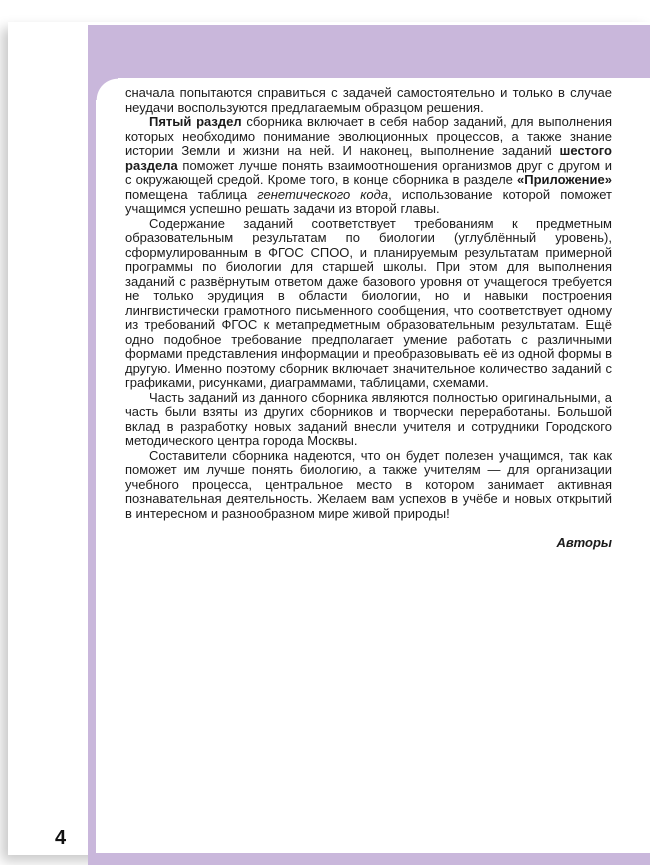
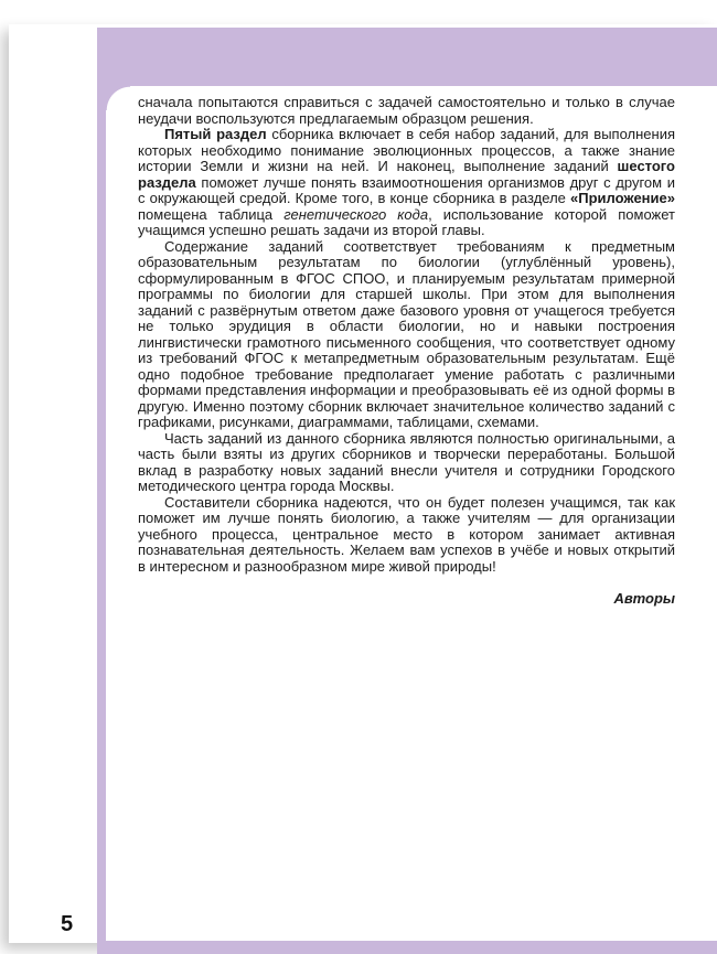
  сначала попытаются справиться с задачей самостоятельно и только в случае неудачи воспользуются предлагаемым образцом решения.
  Пятый раздел сборника включает в себя набор заданий, для выполнения которых необходимо понимание эволюционных процессов, а также знание истории Земли и жизни на ней. И наконец, выполнение заданий шестого раздела поможет лучше понять взаимоотношения организмов друг с другом и с окружающей средой. Кроме того, в конце сборника в разделе «Приложение» помещена таблица генетического кода, использование которой поможет учащимся успешно решать задачи из второй главы.
  Содержание заданий соответствует требованиям к предметным образовательным результатам по биологии (углублённый уровень), сформулированным в ФГОС СПОО, и планируемым результатам примерной программы по биологии для старшей школы. При этом для выполнения заданий с развёрнутым ответом даже базового уровня от учащегося требуется не только эрудиция в области биологии, но и навыки построения лингвистически грамотного письменного сообщения, что соответствует одному из требований ФГОС к метапредметным образовательным результатам. Ещё одно подобное требование предполагает умение работать с различными формами представления информации и преобразовывать её из одной формы в другую. Именно поэтому сборник включает значительное количество заданий с графиками, рисунками, диаграммами, таблицами, схемами.
  Часть заданий из данного сборника являются полностью оригинальными, а часть были взяты из других сборников и творчески переработаны. Большой вклад в разработку новых заданий внесли учителя и сотрудники Городского методического центра города Москвы.
  Составители сборника надеются, что он будет полезен учащимся, так как поможет им лучше понять биологию, а также учителям — для организации учебного процесса, центральное место в котором занимает активная познавательная деятельность. Желаем вам успехов в учёбе и новых открытий в интересном и разнообразном мире живой природы!
  Авторы
- 4
+ 5
